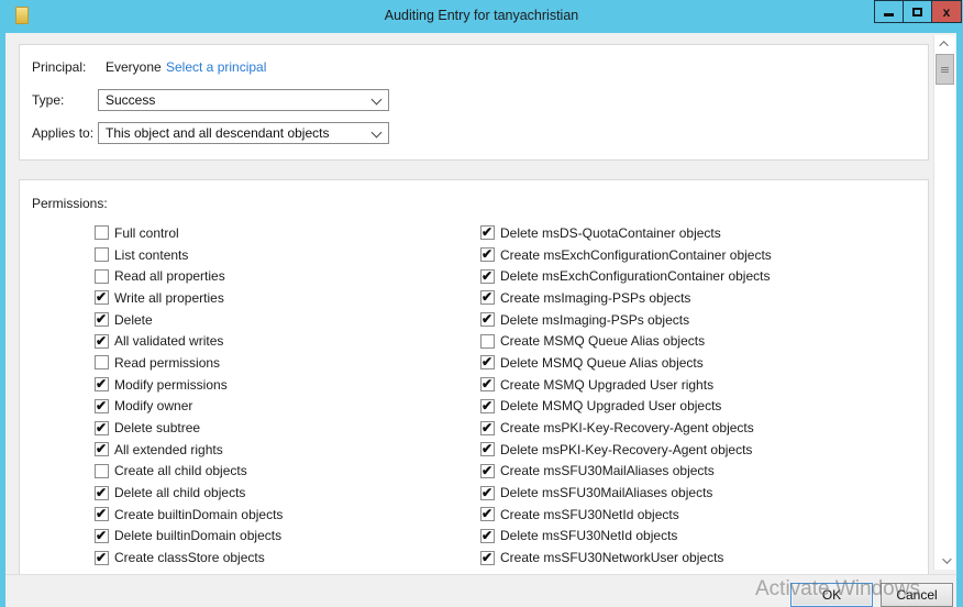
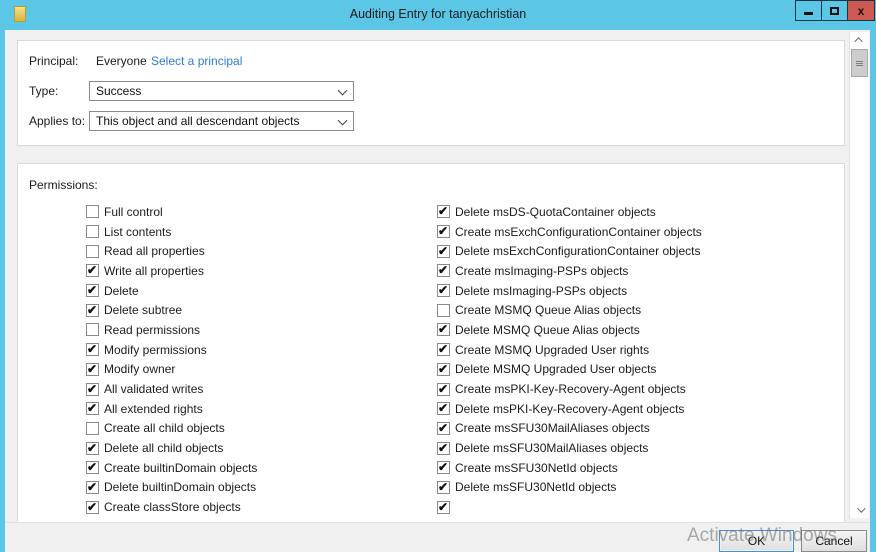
  Auditing Entry for tanyachristian
  x
  Principal:
  Everyone
  Select a principal
  Type:
  Success
  Applies to:
  This object and all descendant objects
  Permissions:
  Full control
  List contents
  Read all properties
  Write all properties
  Delete
- All validated writes
+ Delete subtree
  Read permissions
  Modify permissions
  Modify owner
- Delete subtree
+ All validated writes
  All extended rights
  Create all child objects
  Delete all child objects
  Create builtinDomain objects
  Delete builtinDomain objects
  Create classStore objects
  Delete msDS-QuotaContainer objects
  Create msExchConfigurationContainer objects
  Delete msExchConfigurationContainer objects
  Create msImaging-PSPs objects
  Delete msImaging-PSPs objects
  Create MSMQ Queue Alias objects
  Delete MSMQ Queue Alias objects
  Create MSMQ Upgraded User rights
  Delete MSMQ Upgraded User objects
  Create msPKI-Key-Recovery-Agent objects
  Delete msPKI-Key-Recovery-Agent objects
  Create msSFU30MailAliases objects
  Delete msSFU30MailAliases objects
  Create msSFU30NetId objects
  Delete msSFU30NetId objects
- Create msSFU30NetworkUser objects
  OK
  Cancel
  Activate Windows
